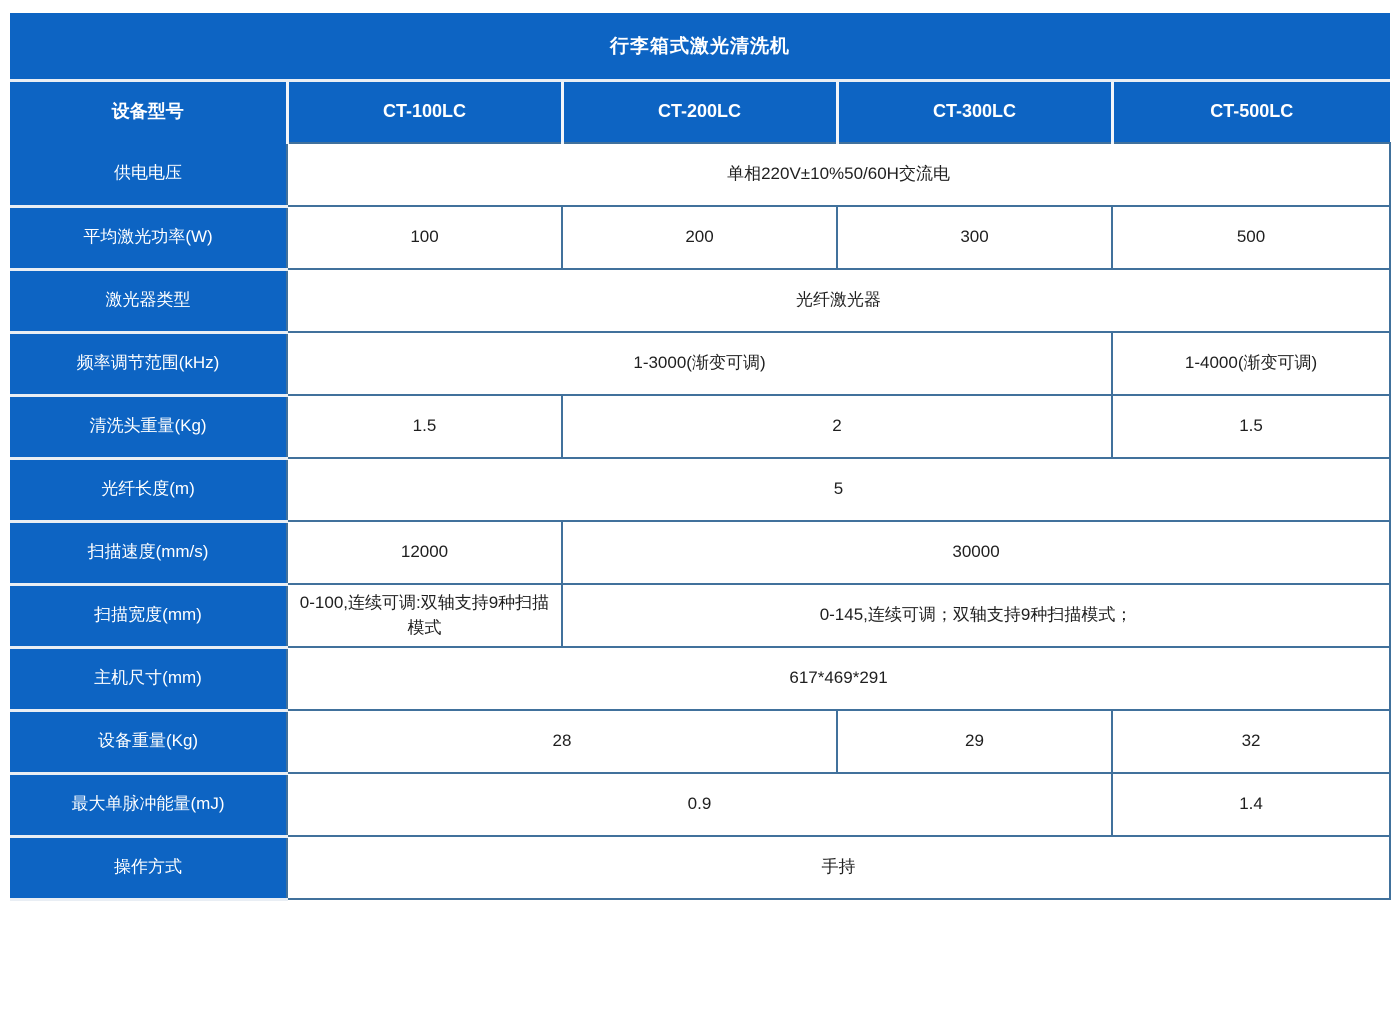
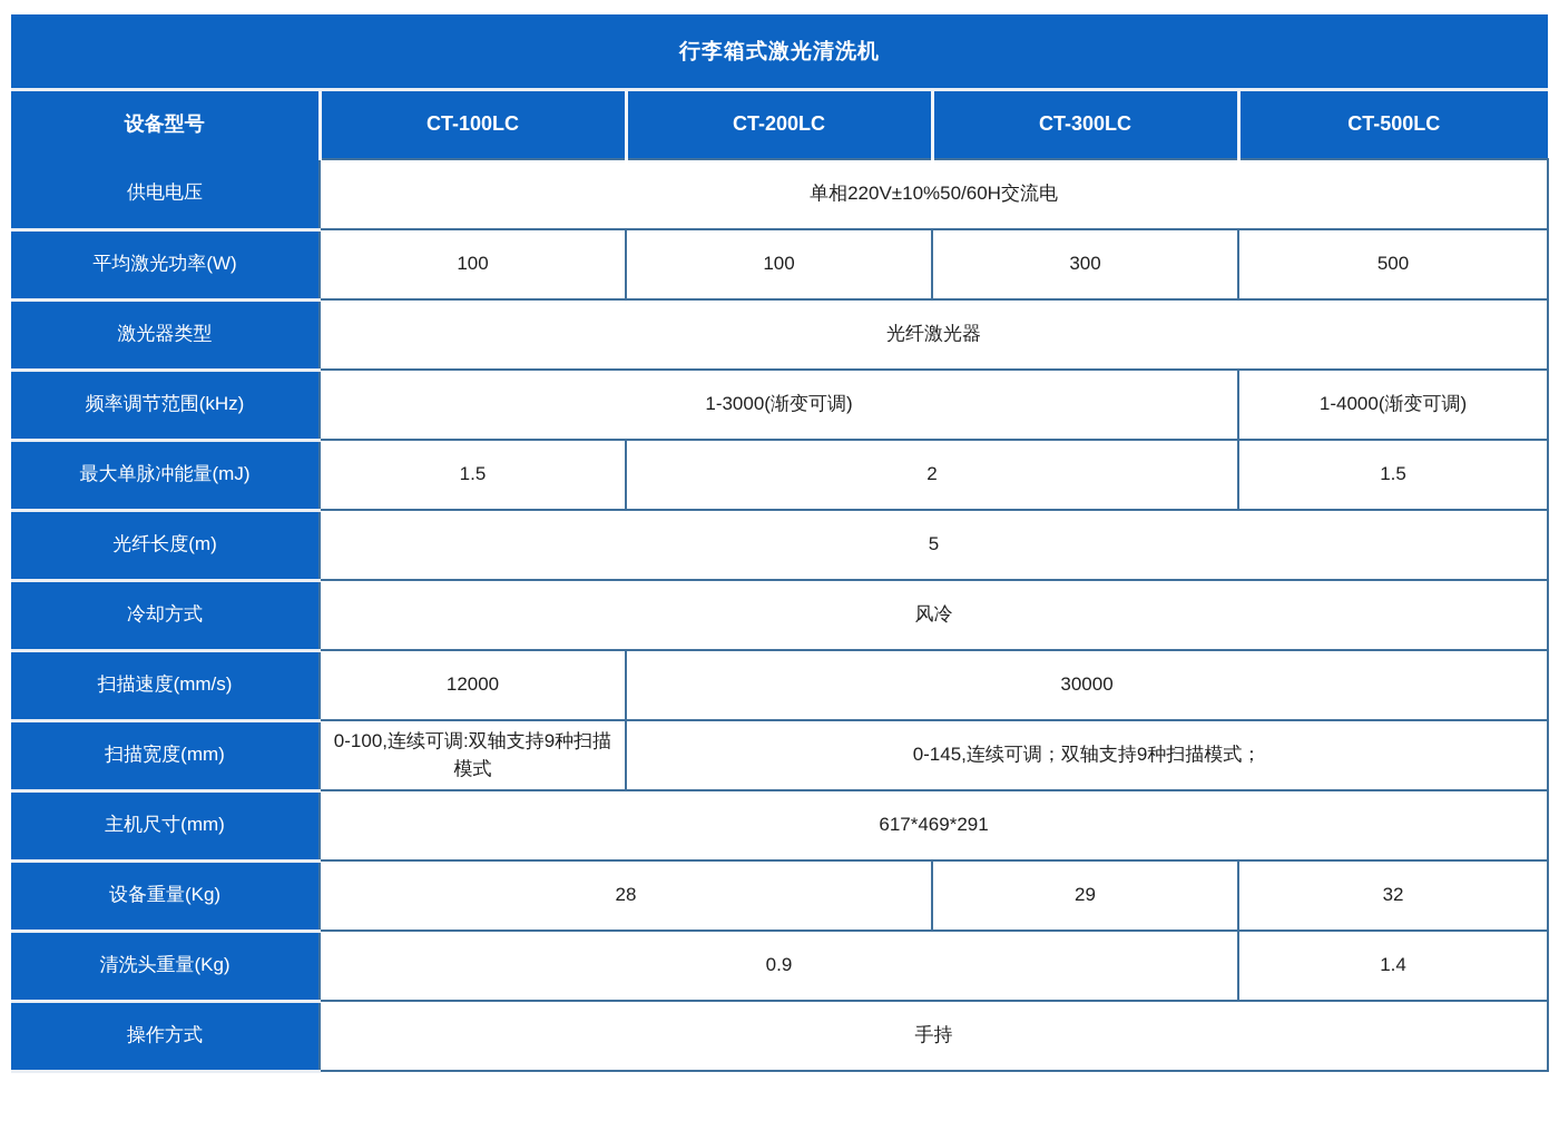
  行李箱式激光清洗机
  设备型号	CT-100LC	CT-200LC	CT-300LC	CT-500LC
  供电电压	单相220V±10%50/60H交流电
- 平均激光功率(W)	100	200	300	500
+ 平均激光功率(W)	100	100	300	500
  激光器类型	光纤激光器
  频率调节范围(kHz)	1-3000(渐变可调)	1-4000(渐变可调)
- 清洗头重量(Kg)	1.5	2	1.5
+ 最大单脉冲能量(mJ)	1.5	2	1.5
  光纤长度(m)	5
+ 冷却方式	风冷
  扫描速度(mm/s)	12000	30000
  扫描宽度(mm)	0-100,连续可调:双轴支持9种扫描模式	0-145,连续可调；双轴支持9种扫描模式；
  主机尺寸(mm)	617*469*291
  设备重量(Kg)	28	29	32
- 最大单脉冲能量(mJ)	0.9	1.4
+ 清洗头重量(Kg)	0.9	1.4
  操作方式	手持
